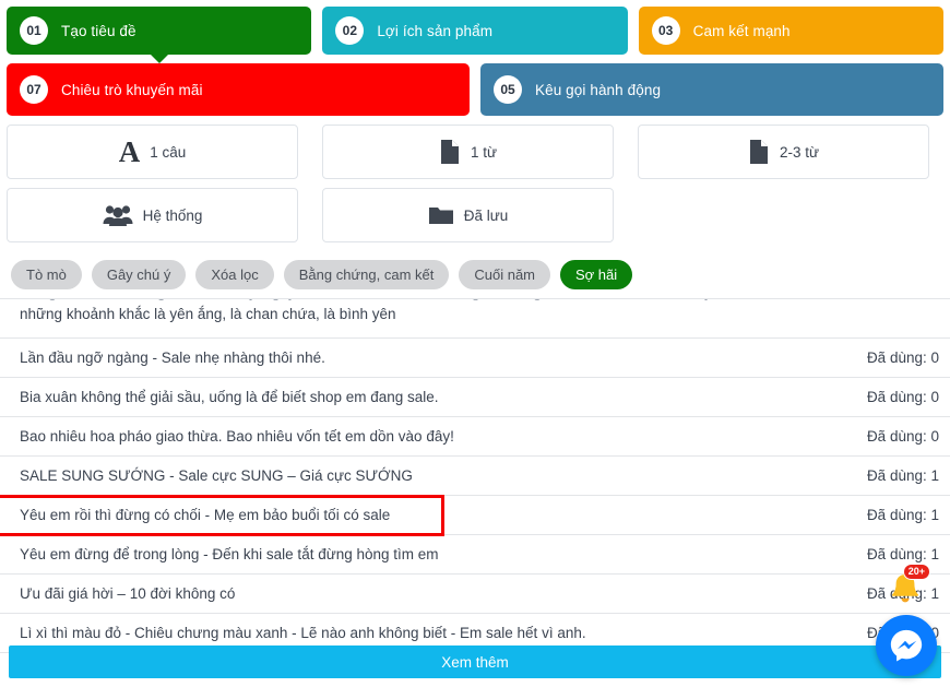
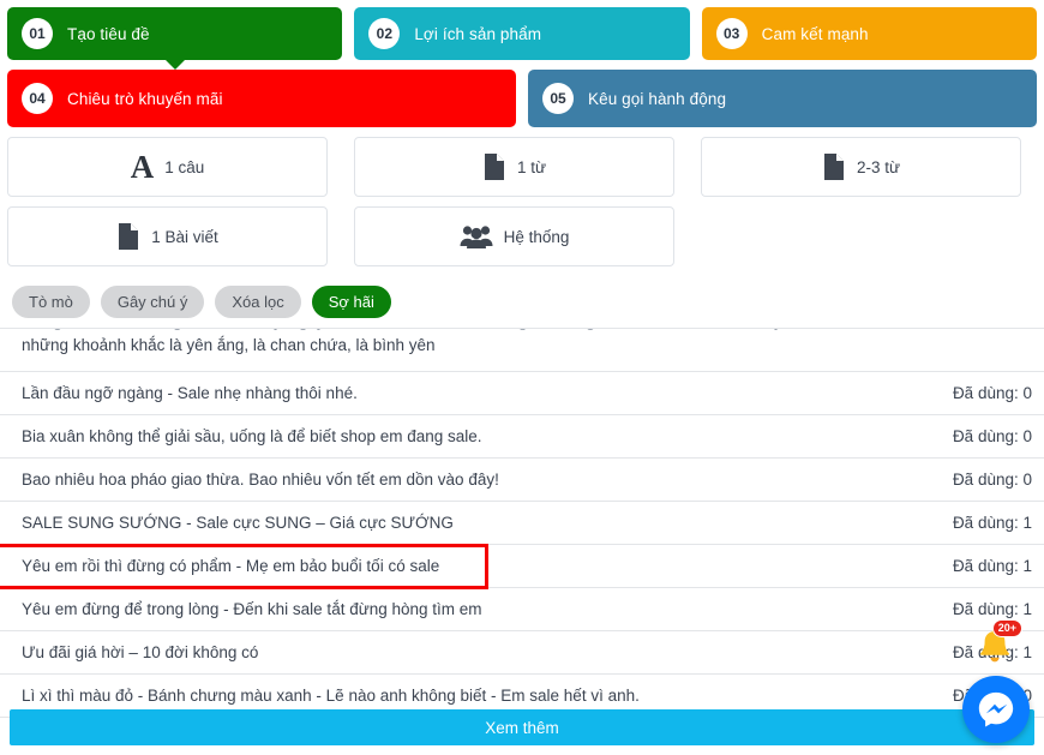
  01
  Tạo tiêu đề
  02
  Lợi ích sản phẩm
  03
  Cam kết mạnh
- 07
+ 04
  Chiêu trò khuyến mãi
  05
  Kêu gọi hành động
  A
  1 câu
  1 từ
  2-3 từ
+ 1 Bài viết
  Hệ thống
- Đã lưu
  Tò mò
  Gây chú ý
  Xóa lọc
- Bằng chứng, cam kết
- Cuối năm
  Sợ hãi
  những khoảnh khắc là yên ắng, là chan chứa, là bình yên
  Lần đầu ngỡ ngàng - Sale nhẹ nhàng thôi nhé.
  Đã dùng: 0
  Bia xuân không thể giải sầu, uống là để biết shop em đang sale.
  Đã dùng: 0
  Bao nhiêu hoa pháo giao thừa. Bao nhiêu vốn tết em dồn vào đây!
  Đã dùng: 0
  SALE SUNG SƯỚNG - Sale cực SUNG – Giá cực SƯỚNG
  Đã dùng: 1
- Yêu em rồi thì đừng có chối - Mẹ em bảo buổi tối có sale
+ Yêu em rồi thì đừng có phẩm - Mẹ em bảo buổi tối có sale
  Đã dùng: 1
  Yêu em đừng để trong lòng - Đến khi sale tắt đừng hòng tìm em
  Đã dùng: 1
  Ưu đãi giá hời – 10 đời không có
- Lì xì thì màu đỏ - Chiêu chưng màu xanh - Lẽ nào anh không biết - Em sale hết vì anh.
+ Lì xì thì màu đỏ - Bánh chưng màu xanh - Lẽ nào anh không biết - Em sale hết vì anh.
  Xem thêm
  20+
